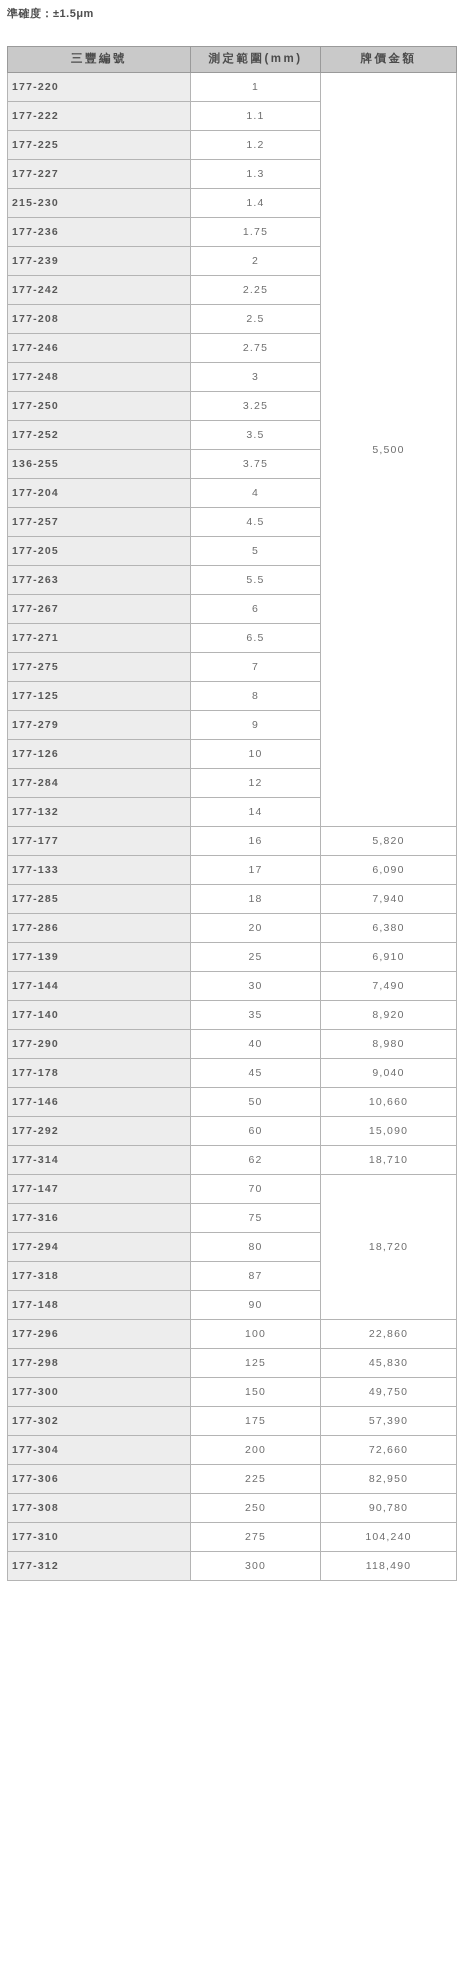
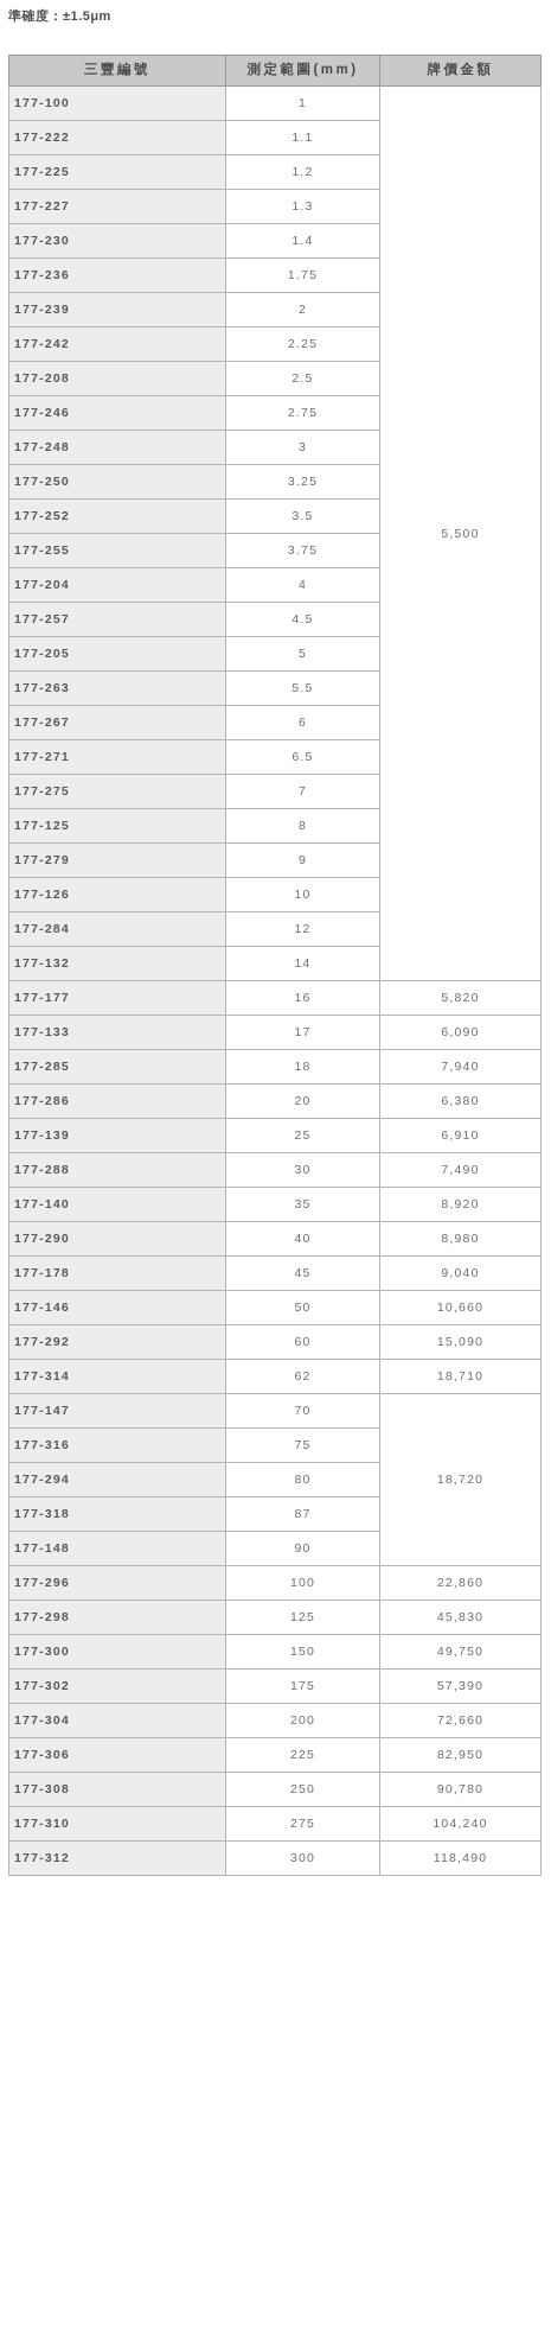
  準確度：±1.5μm
  三豐編號	測定範圍(mm)	牌價金額
- 177-220	1	5,500
+ 177-100	1	5,500
  177-222	1.1
  177-225	1.2
  177-227	1.3
- 215-230	1.4
+ 177-230	1.4
  177-236	1.75
  177-239	2
  177-242	2.25
  177-208	2.5
  177-246	2.75
  177-248	3
  177-250	3.25
  177-252	3.5
- 136-255	3.75
+ 177-255	3.75
  177-204	4
  177-257	4.5
  177-205	5
  177-263	5.5
  177-267	6
  177-271	6.5
  177-275	7
  177-125	8
  177-279	9
  177-126	10
  177-284	12
  177-132	14
  177-177	16	5,820
  177-133	17	6,090
  177-285	18	7,940
  177-286	20	6,380
  177-139	25	6,910
- 177-144	30	7,490
+ 177-288	30	7,490
  177-140	35	8,920
  177-290	40	8,980
  177-178	45	9,040
  177-146	50	10,660
  177-292	60	15,090
  177-314	62	18,710
  177-147	70	18,720
  177-316	75
  177-294	80
  177-318	87
  177-148	90
  177-296	100	22,860
  177-298	125	45,830
  177-300	150	49,750
  177-302	175	57,390
  177-304	200	72,660
  177-306	225	82,950
  177-308	250	90,780
  177-310	275	104,240
  177-312	300	118,490
